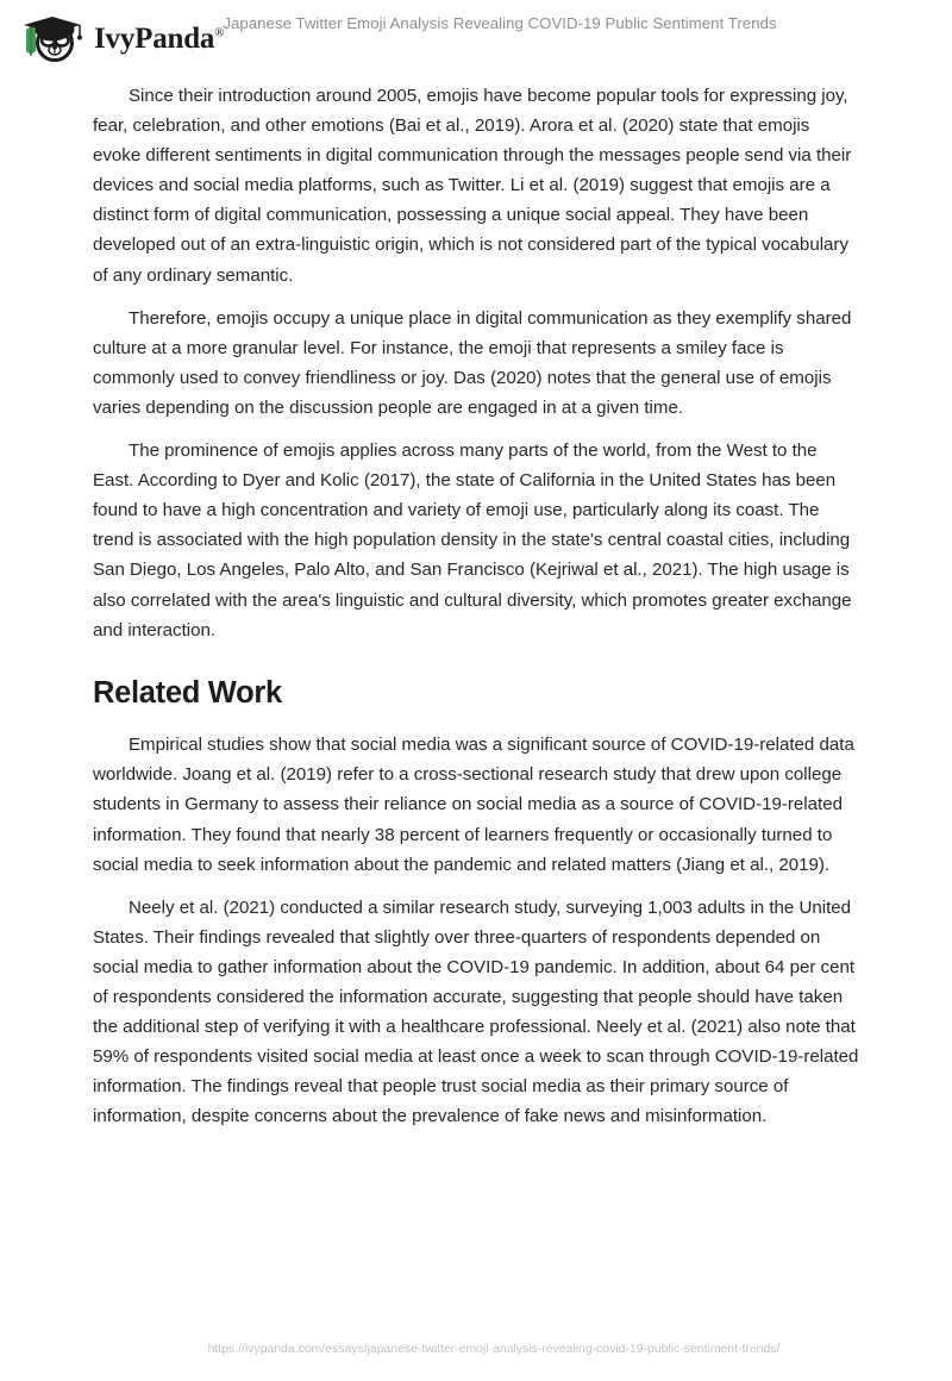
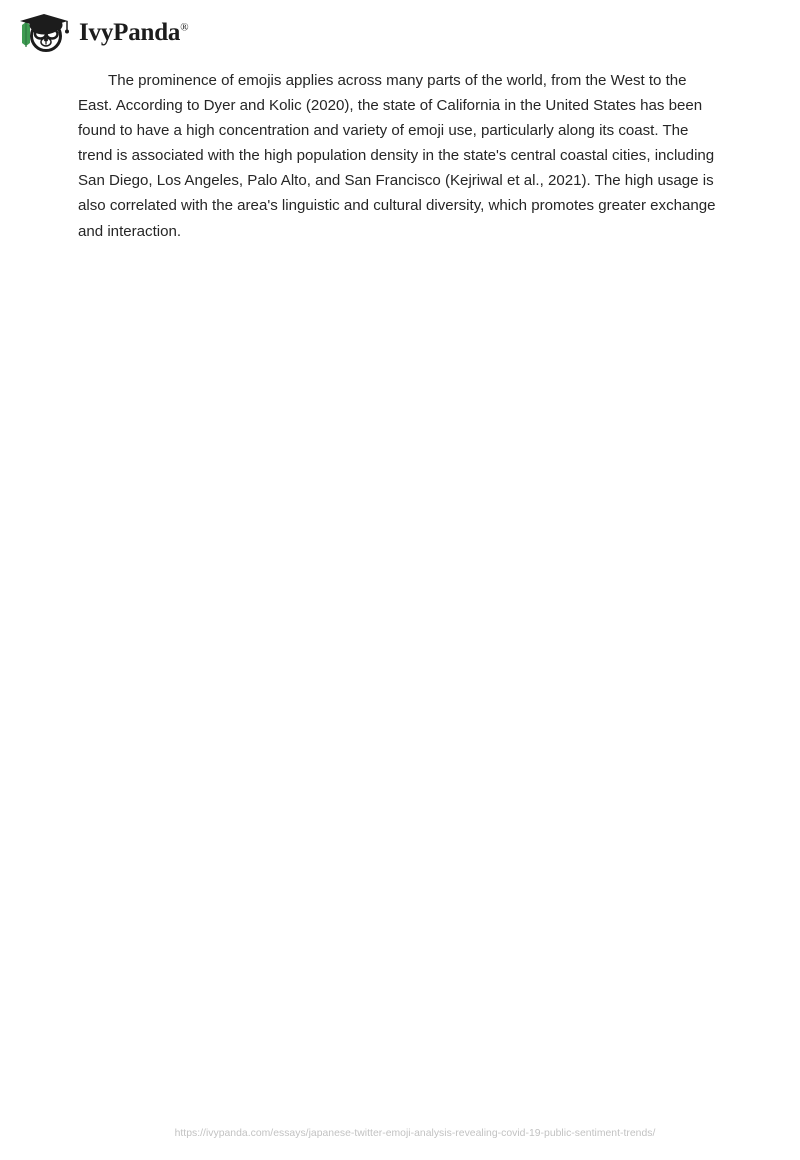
  IvyPanda®
- Japanese Twitter Emoji Analysis Revealing COVID-19 Public Sentiment Trends
- Since their introduction around 2005, emojis have become popular tools for expressing joy, fear, celebration, and other emotions (Bai et al., 2019). Arora et al. (2020) state that emojis evoke different sentiments in digital communication through the messages people send via their devices and social media platforms, such as Twitter. Li et al. (2019) suggest that emojis are a distinct form of digital communication, possessing a unique social appeal. They have been developed out of an extra-linguistic origin, which is not considered part of the typical vocabulary of any ordinary semantic.
- Therefore, emojis occupy a unique place in digital communication as they exemplify shared culture at a more granular level. For instance, the emoji that represents a smiley face is commonly used to convey friendliness or joy. Das (2020) notes that the general use of emojis varies depending on the discussion people are engaged in at a given time.
- The prominence of emojis applies across many parts of the world, from the West to the East. According to Dyer and Kolic (2017), the state of California in the United States has been found to have a high concentration and variety of emoji use, particularly along its coast. The trend is associated with the high population density in the state's central coastal cities, including San Diego, Los Angeles, Palo Alto, and San Francisco (Kejriwal et al., 2021). The high usage is also correlated with the area's linguistic and cultural diversity, which promotes greater exchange and interaction.
+ The prominence of emojis applies across many parts of the world, from the West to the East. According to Dyer and Kolic (2020), the state of California in the United States has been found to have a high concentration and variety of emoji use, particularly along its coast. The trend is associated with the high population density in the state's central coastal cities, including San Diego, Los Angeles, Palo Alto, and San Francisco (Kejriwal et al., 2021). The high usage is also correlated with the area's linguistic and cultural diversity, which promotes greater exchange and interaction.
- Related Work
- Empirical studies show that social media was a significant source of COVID-19-related data worldwide. Joang et al. (2019) refer to a cross-sectional research study that drew upon college students in Germany to assess their reliance on social media as a source of COVID-19-related information. They found that nearly 38 percent of learners frequently or occasionally turned to social media to seek information about the pandemic and related matters (Jiang et al., 2019).
- Neely et al. (2021) conducted a similar research study, surveying 1,003 adults in the United States. Their findings revealed that slightly over three-quarters of respondents depended on social media to gather information about the COVID-19 pandemic. In addition, about 64 per cent of respondents considered the information accurate, suggesting that people should have taken the additional step of verifying it with a healthcare professional. Neely et al. (2021) also note that 59% of respondents visited social media at least once a week to scan through COVID-19-related information. The findings reveal that people trust social media as their primary source of information, despite concerns about the prevalence of fake news and misinformation.
  https://ivypanda.com/essays/japanese-twitter-emoji-analysis-revealing-covid-19-public-sentiment-trends/
